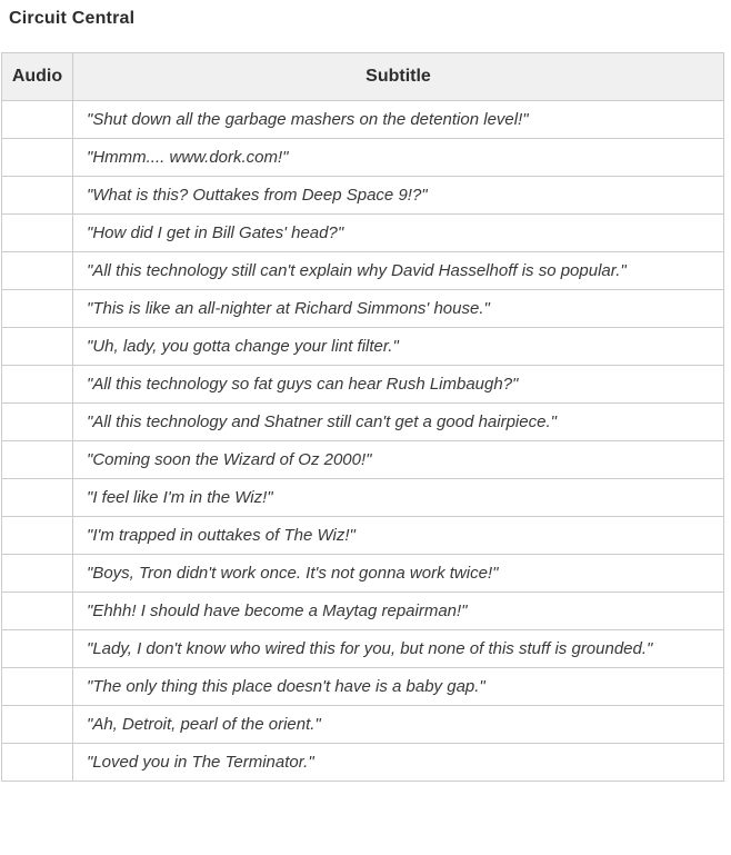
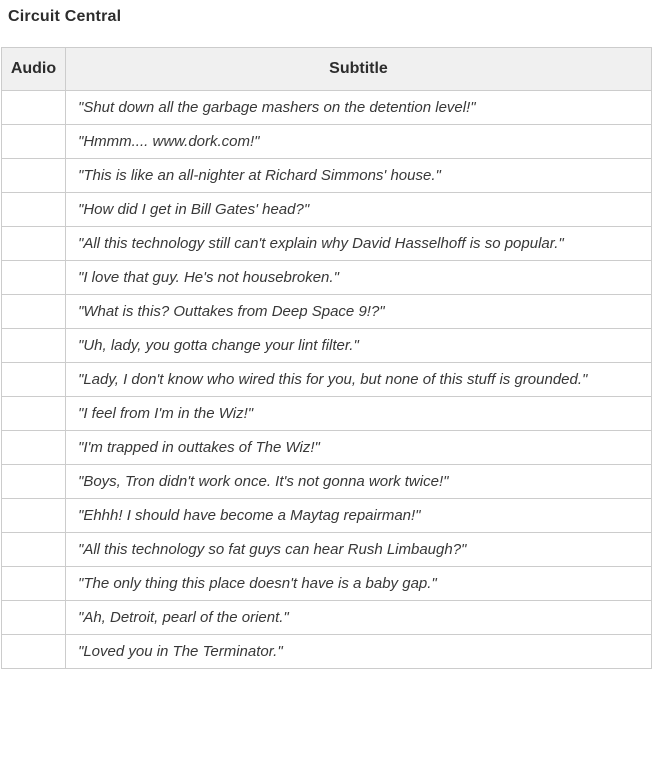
  Circuit Central
  Audio	Subtitle
  	"Shut down all the garbage mashers on the detention level!"
  	"Hmmm.... www.dork.com!"
- 	"What is this? Outtakes from Deep Space 9!?"
+ 	"This is like an all-nighter at Richard Simmons' house."
  	"How did I get in Bill Gates' head?"
  	"All this technology still can't explain why David Hasselhoff is so popular."
+ 	"I love that guy. He's not housebroken."
- 	"This is like an all-nighter at Richard Simmons' house."
+ 	"What is this? Outtakes from Deep Space 9!?"
  	"Uh, lady, you gotta change your lint filter."
- 	"All this technology so fat guys can hear Rush Limbaugh?"
+ 	"Lady, I don't know who wired this for you, but none of this stuff is grounded."
- 	"All this technology and Shatner still can't get a good hairpiece."
- 	"Coming soon the Wizard of Oz 2000!"
- 	"I feel like I'm in the Wiz!"
+ 	"I feel from I'm in the Wiz!"
  	"I'm trapped in outtakes of The Wiz!"
  	"Boys, Tron didn't work once. It's not gonna work twice!"
  	"Ehhh! I should have become a Maytag repairman!"
- 	"Lady, I don't know who wired this for you, but none of this stuff is grounded."
+ 	"All this technology so fat guys can hear Rush Limbaugh?"
  	"The only thing this place doesn't have is a baby gap."
  	"Ah, Detroit, pearl of the orient."
  	"Loved you in The Terminator."
